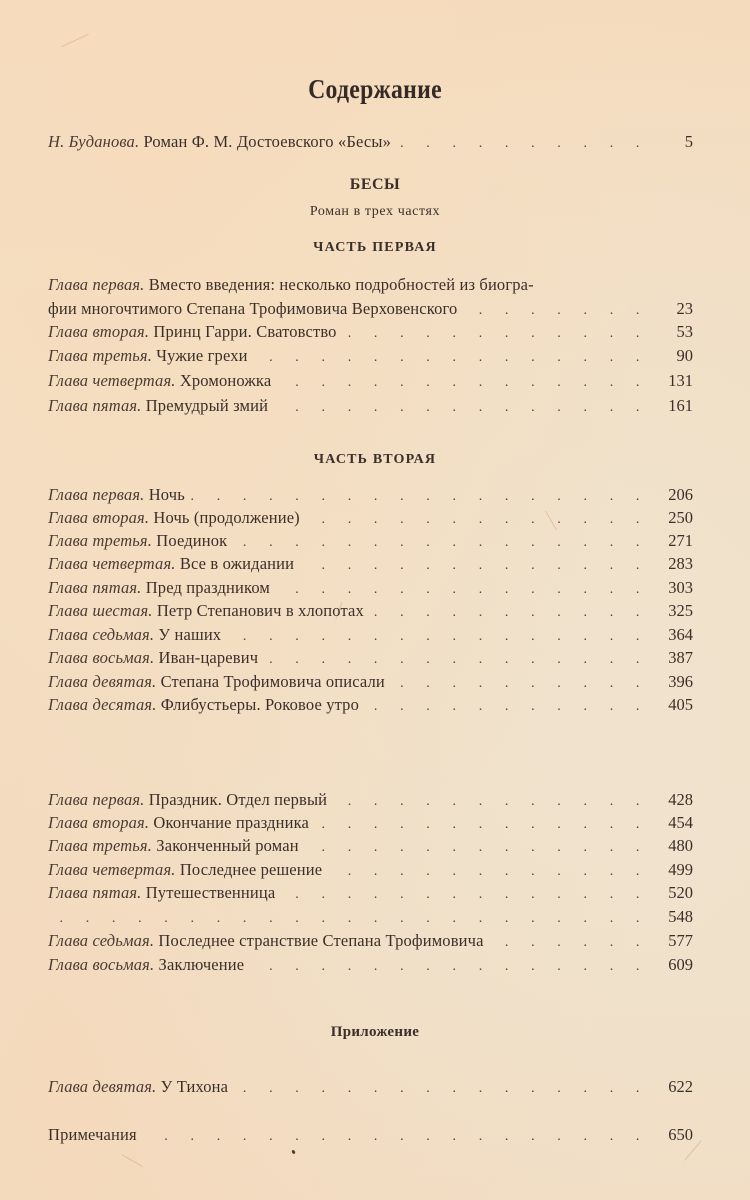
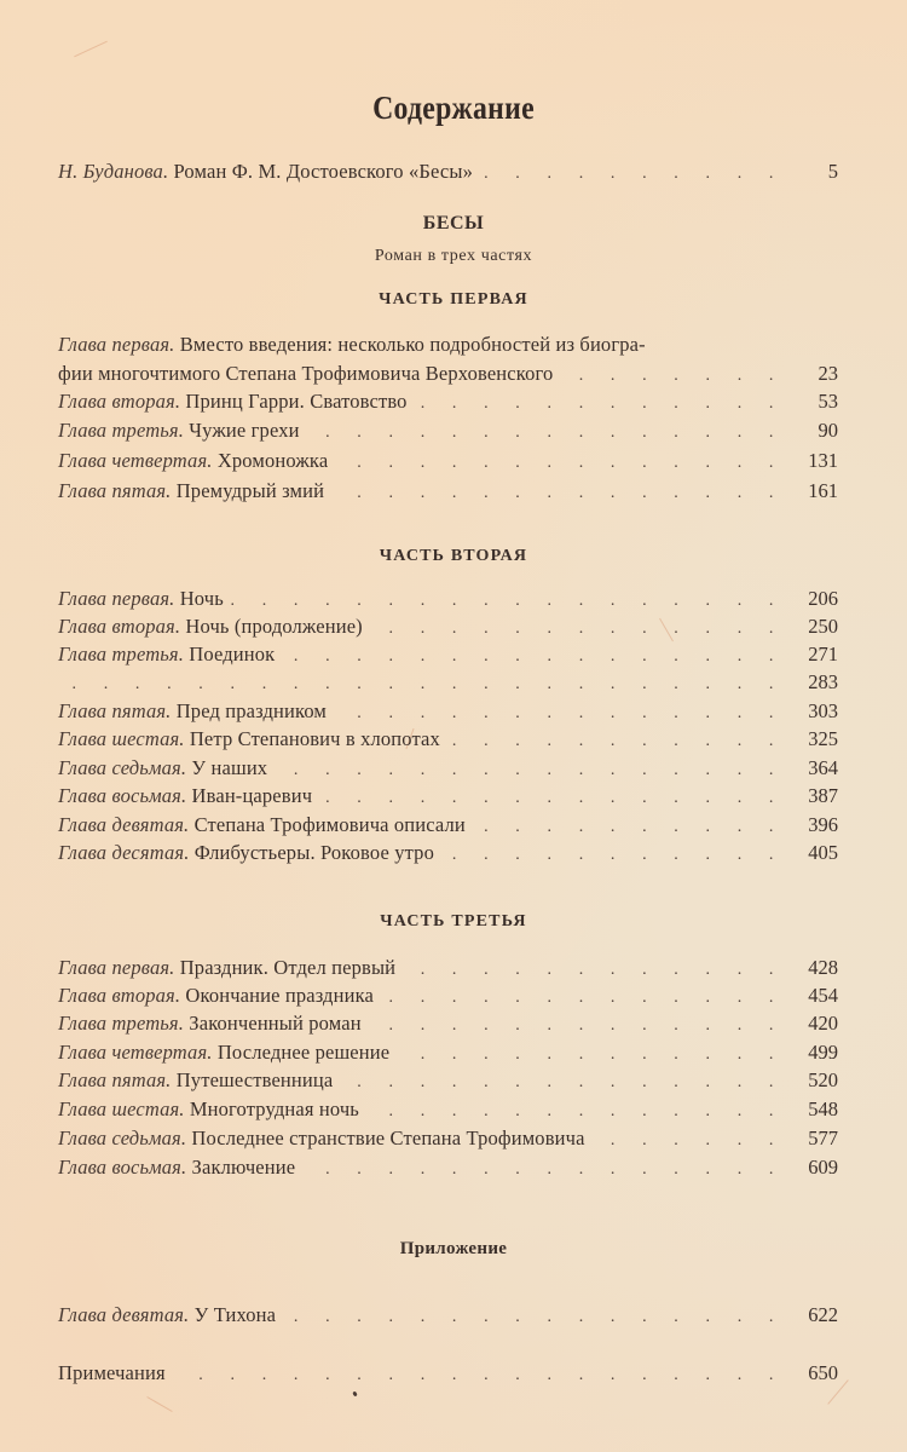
  Содержание
  Н. Буданова. Роман Ф. М. Достоевского «Бесы»
  5
  БЕСЫ
  Роман в трех частях
  ЧАСТЬ ПЕРВАЯ
  Глава первая. Вместо введения: несколько подробностей из биогра-
  фии многочтимого Степана Трофимовича Верховенского
  23
  Глава вторая. Принц Гарри. Сватовство
  53
  Глава третья. Чужие грехи
  90
  Глава четвертая. Хромоножка
  131
  Глава пятая. Премудрый змий
  161
  ЧАСТЬ ВТОРАЯ
  Глава первая. Ночь
  206
  Глава вторая. Ночь (продолжение)
  250
  Глава третья. Поединок
  271
- Глава четвертая. Все в ожидании
  283
  Глава пятая. Пред праздником
  303
  Глава шестая. Петр Степанович в хлопотах
  325
  Глава седьмая. У наших
  364
  Глава восьмая. Иван-царевич
  387
  Глава девятая. Степана Трофимовича описали
  396
  Глава десятая. Флибустьеры. Роковое утро
  405
+ ЧАСТЬ ТРЕТЬЯ
  Глава первая. Праздник. Отдел первый
  428
  Глава вторая. Окончание праздника
  454
  Глава третья. Законченный роман
- 480
+ 420
  Глава четвертая. Последнее решение
  499
  Глава пятая. Путешественница
  520
+ Глава шестая. Многотрудная ночь
  548
  Глава седьмая. Последнее странствие Степана Трофимовича
  577
  Глава восьмая. Заключение
  609
  Приложение
  Глава девятая. У Тихона
  622
  Примечания
  650
